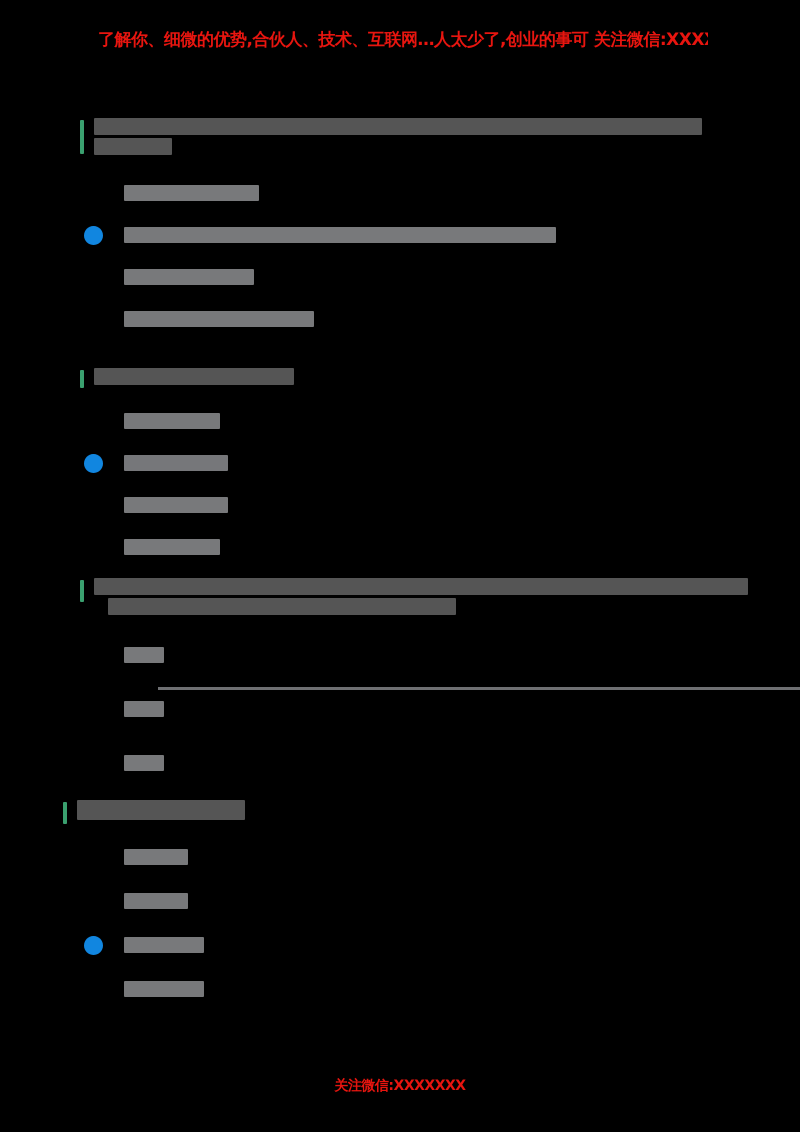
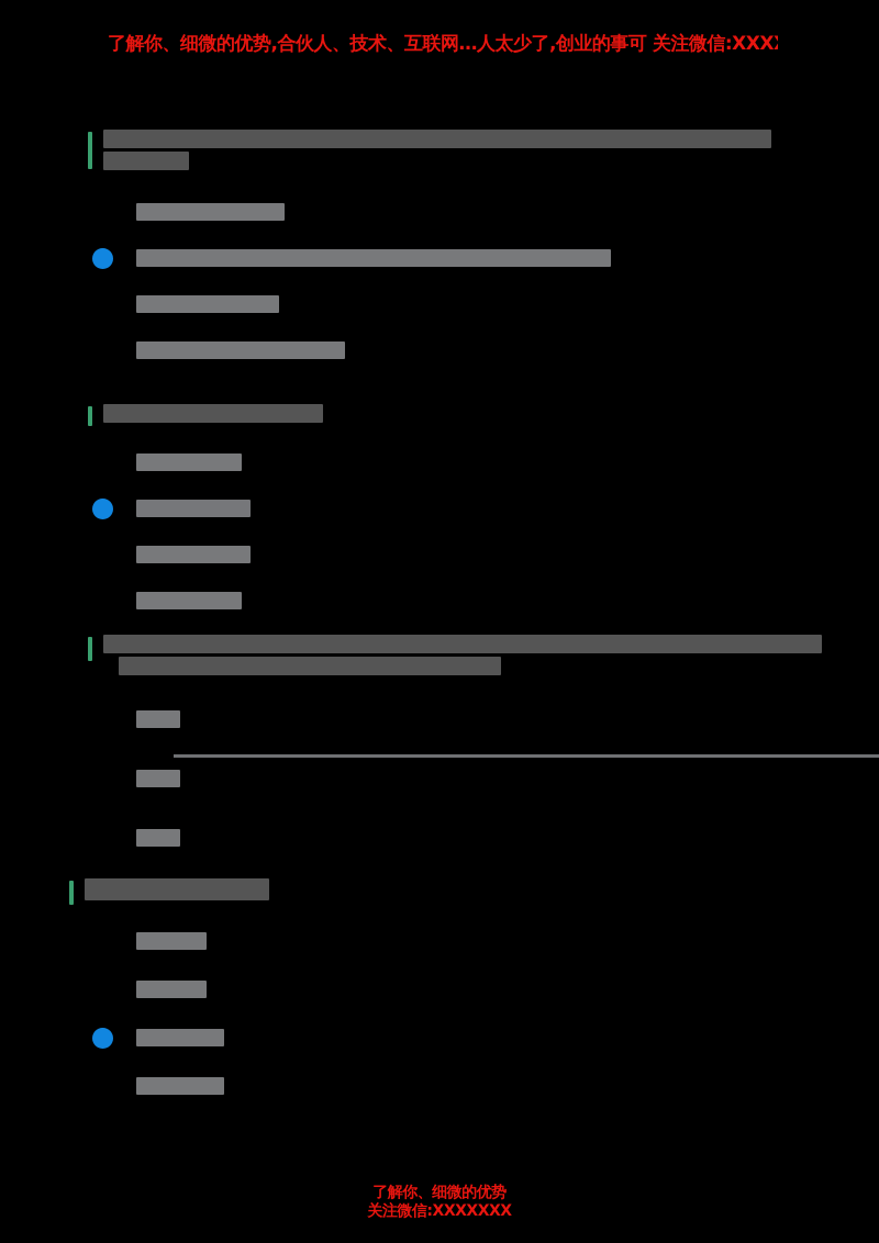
  了解你、细微的优势,合伙人、技术、互联网…人太少了,创业的事可 关注微信:XXX
+ 了解你、细微的优势
  关注微信:XXXXXXX
